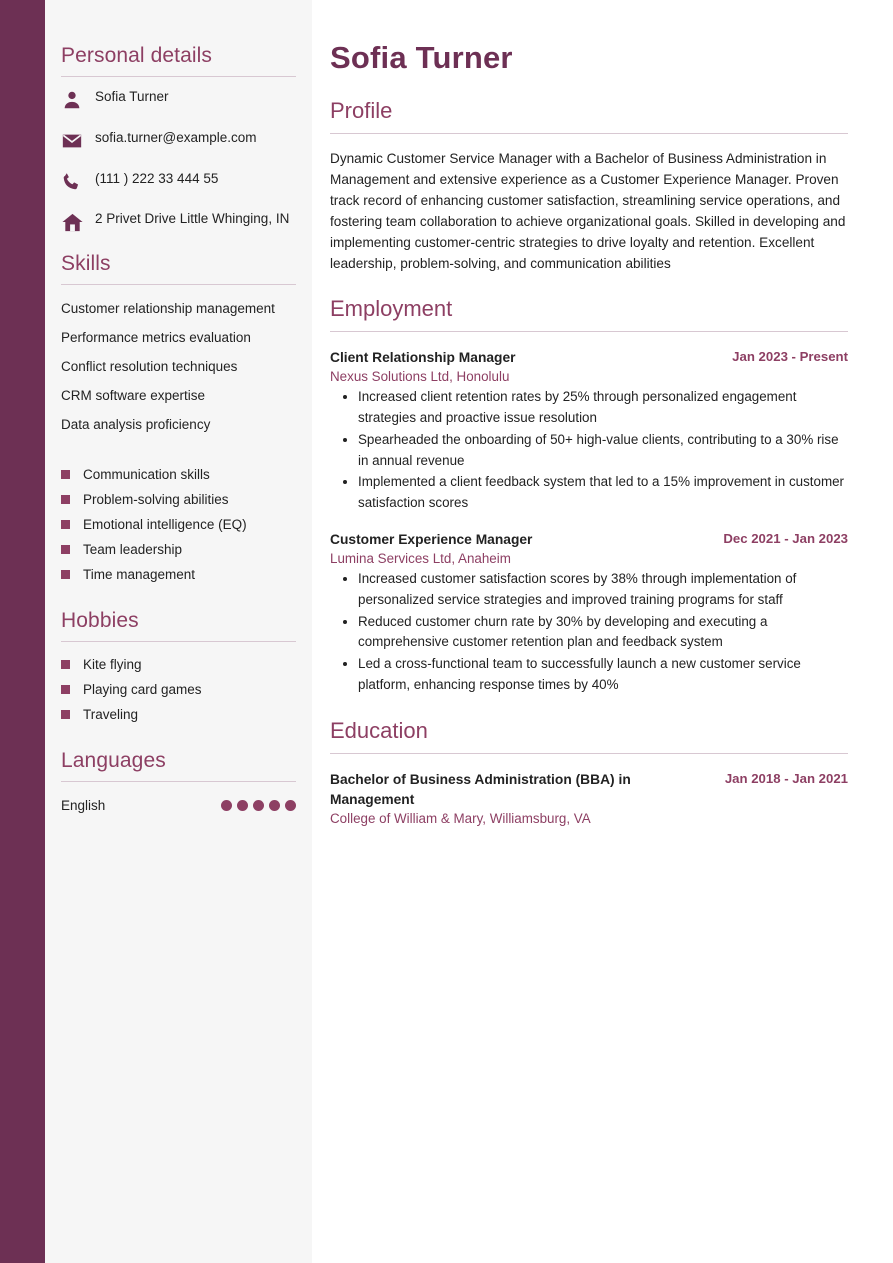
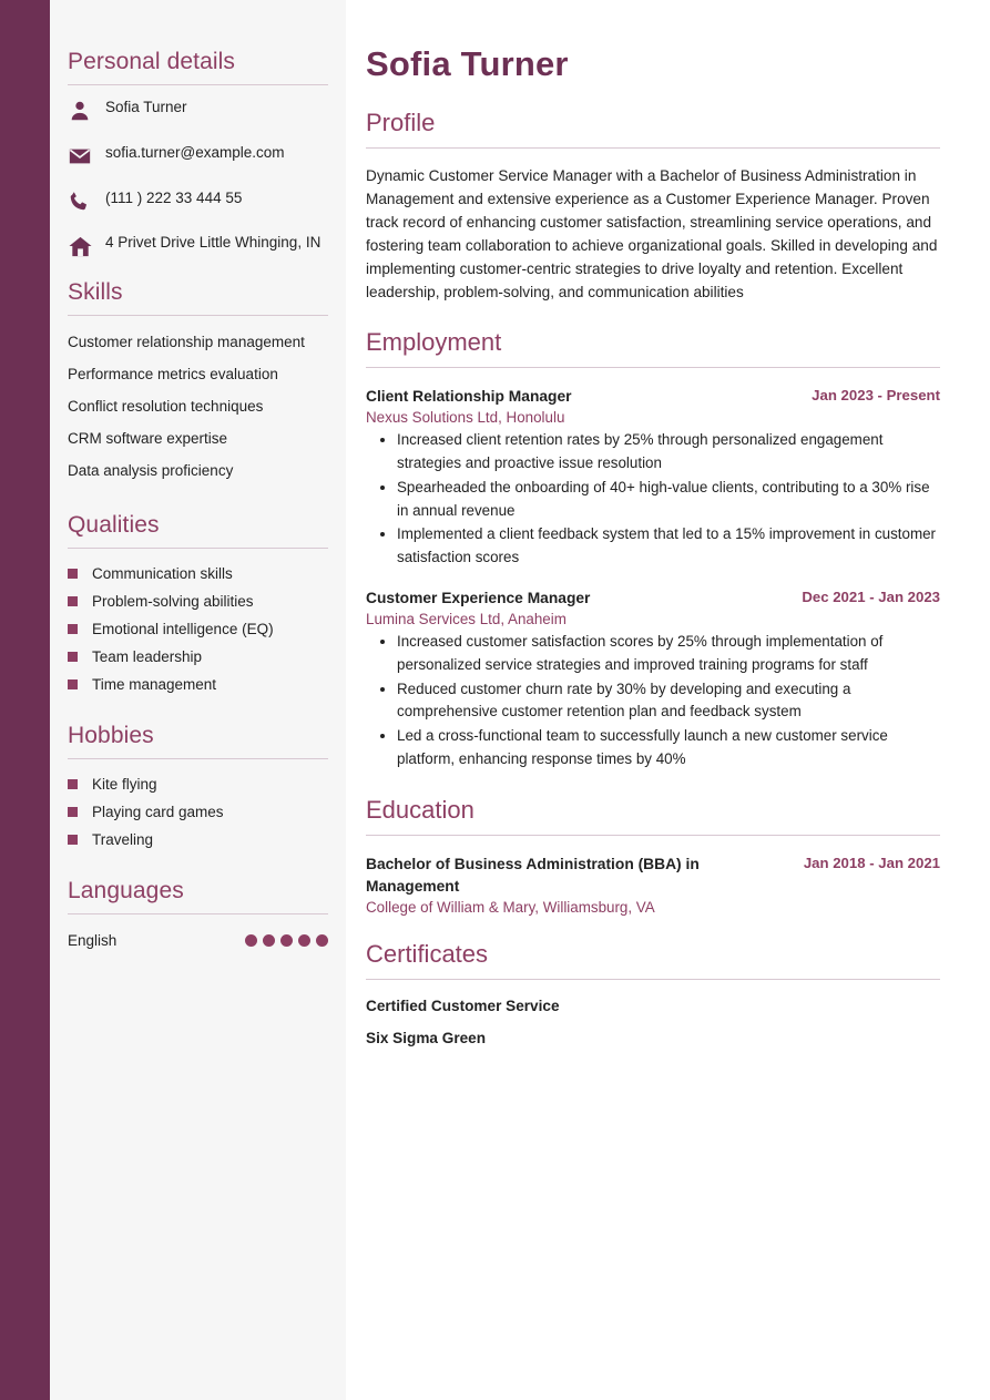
  Personal details
  Sofia Turner
  sofia.turner@example.com
  (111 ) 222 33 444 55
- 2 Privet Drive Little Whinging, IN
+ 4 Privet Drive Little Whinging, IN
  Skills
  Customer relationship management
  Performance metrics evaluation
  Conflict resolution techniques
  CRM software expertise
  Data analysis proficiency
+ Qualities
  Communication skills
  Problem-solving abilities
  Emotional intelligence (EQ)
  Team leadership
  Time management
  Hobbies
  Kite flying
  Playing card games
  Traveling
  Languages
  English
  Sofia Turner
  Profile
  Dynamic Customer Service Manager with a Bachelor of Business Administration in Management and extensive experience as a Customer Experience Manager. Proven track record of enhancing customer satisfaction, streamlining service operations, and fostering team collaboration to achieve organizational goals. Skilled in developing and implementing customer-centric strategies to drive loyalty and retention. Excellent leadership, problem-solving, and communication abilities
  Employment
  Client Relationship Manager
  Jan 2023 - Present
  Nexus Solutions Ltd, Honolulu
  Increased client retention rates by 25% through personalized engagement strategies and proactive issue resolution
- Spearheaded the onboarding of 50+ high-value clients, contributing to a 30% rise in annual revenue
+ Spearheaded the onboarding of 40+ high-value clients, contributing to a 30% rise in annual revenue
  Implemented a client feedback system that led to a 15% improvement in customer satisfaction scores
  Customer Experience Manager
  Dec 2021 - Jan 2023
  Lumina Services Ltd, Anaheim
- Increased customer satisfaction scores by 38% through implementation of personalized service strategies and improved training programs for staff
+ Increased customer satisfaction scores by 25% through implementation of personalized service strategies and improved training programs for staff
  Reduced customer churn rate by 30% by developing and executing a comprehensive customer retention plan and feedback system
  Led a cross-functional team to successfully launch a new customer service platform, enhancing response times by 40%
  Education
  Bachelor of Business Administration (BBA) in Management
  Jan 2018 - Jan 2021
  College of William & Mary, Williamsburg, VA
+ Certificates
+ Certified Customer Service
+ Six Sigma Green
